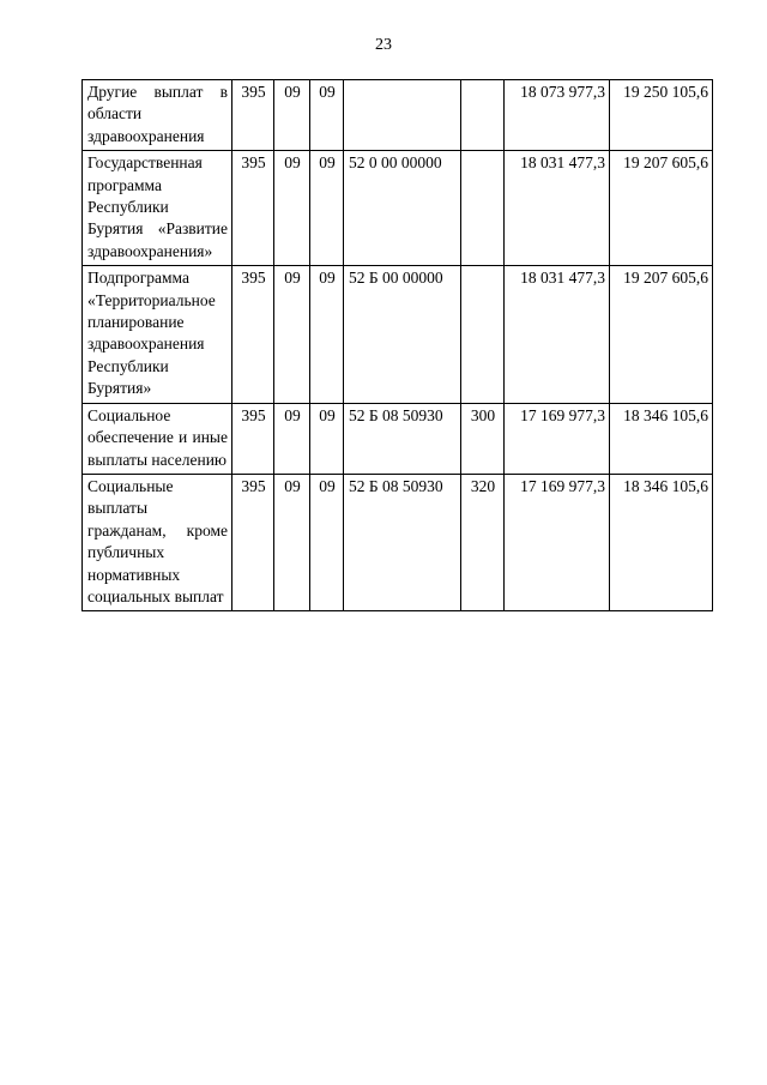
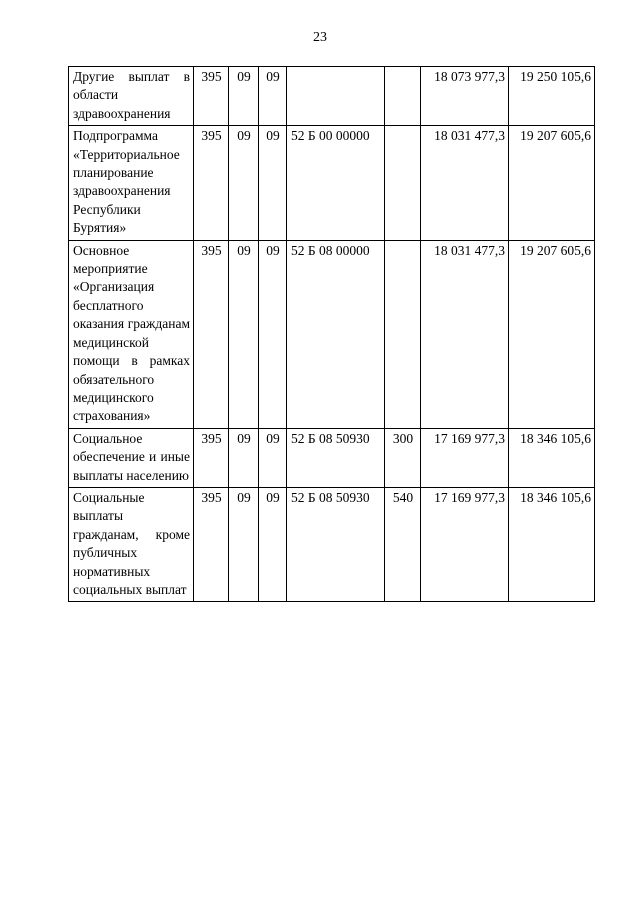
  23
  Другие выплат в области здравоохранения	395	09	09			18 073 977,3	19 250 105,6
- Государственная программа Республики Бурятия «Развитие здравоохранения»	395	09	09	52 0 00 00000		18 031 477,3	19 207 605,6
  Подпрограмма «Территориальное планирование здравоохранения Республики Бурятия»	395	09	09	52 Б 00 00000		18 031 477,3	19 207 605,6
+ Основное мероприятие «Организация бесплатного оказания гражданам медицинской помощи в рамках обязательного медицинского страхования»	395	09	09	52 Б 08 00000		18 031 477,3	19 207 605,6
  Социальное обеспечение и иные выплаты населению	395	09	09	52 Б 08 50930	300	17 169 977,3	18 346 105,6
- Социальные выплаты гражданам, кроме публичных нормативных социальных выплат	395	09	09	52 Б 08 50930	320	17 169 977,3	18 346 105,6
+ Социальные выплаты гражданам, кроме публичных нормативных социальных выплат	395	09	09	52 Б 08 50930	540	17 169 977,3	18 346 105,6
